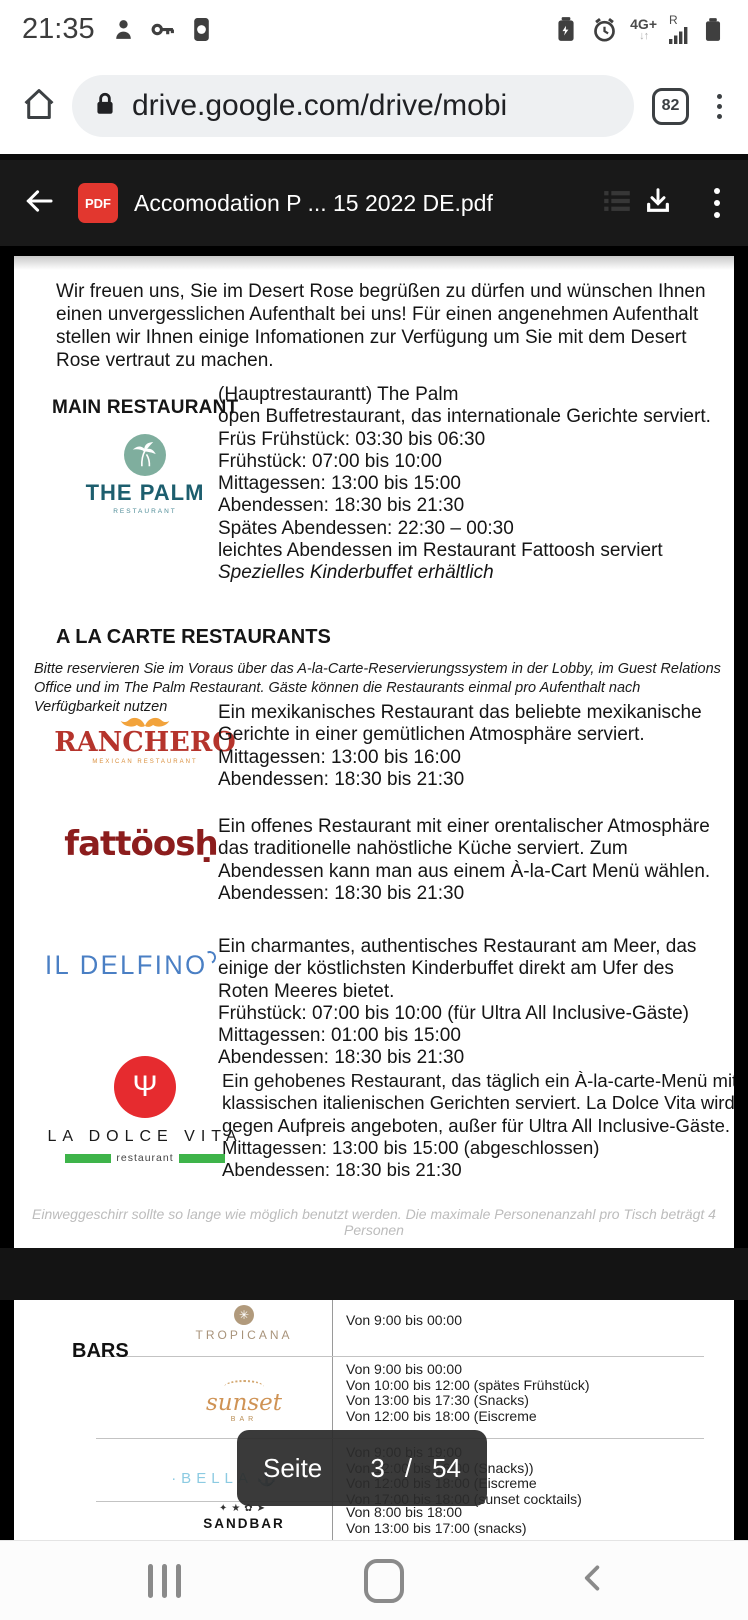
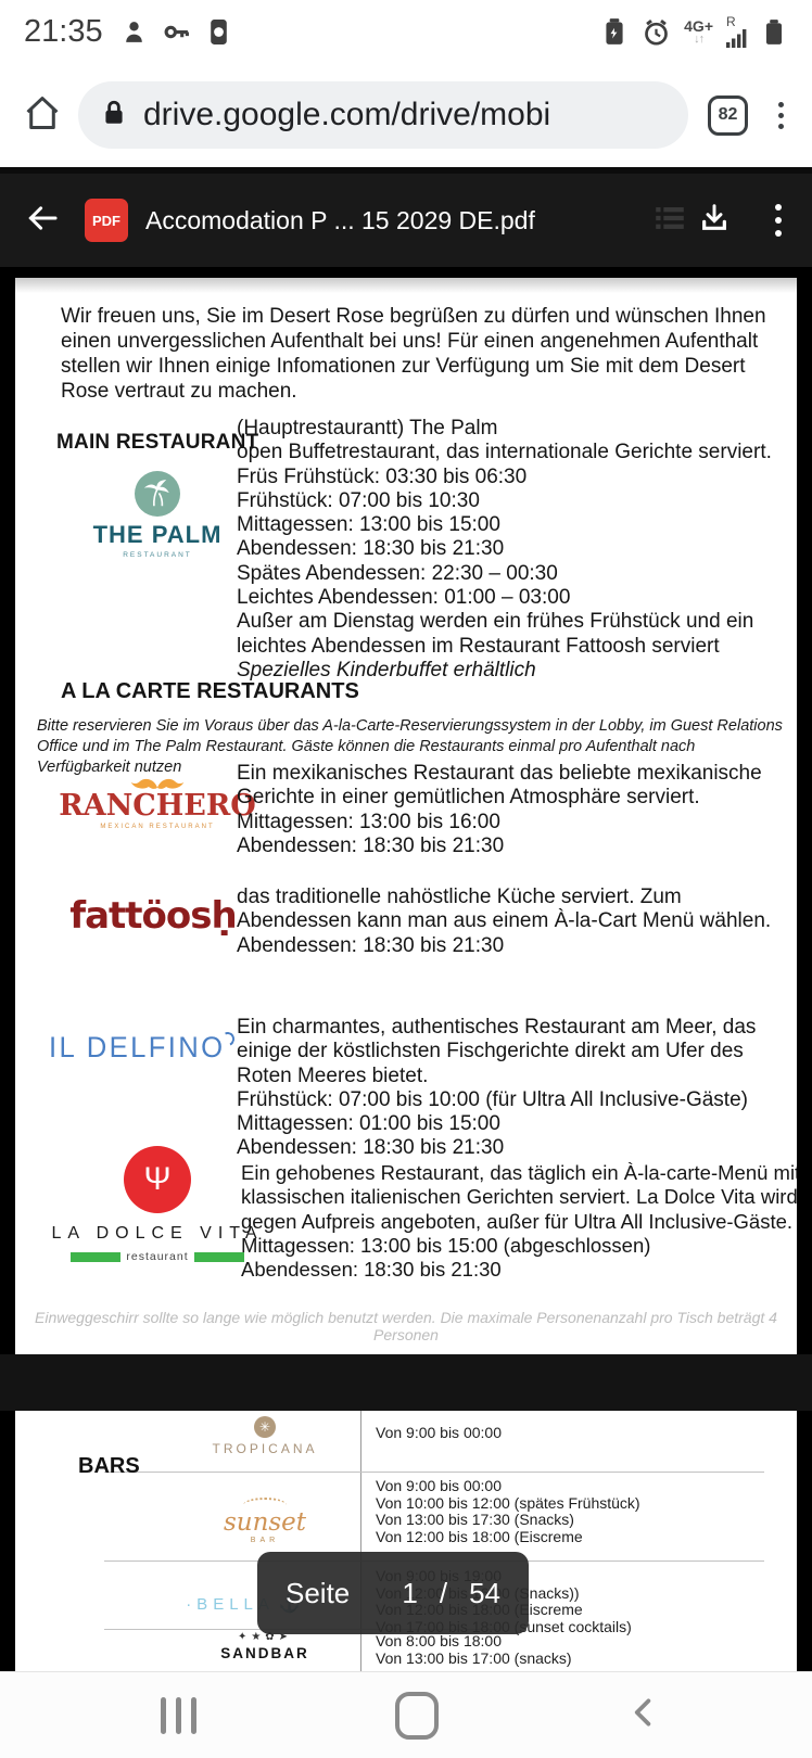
  21:35
  4G+
  ↓↑
  R
  drive.google.com/drive/mobi
  82
  PDF
- Accomodation P ... 15 2022 DE.pdf
+ Accomodation P ... 15 2029 DE.pdf
  Wir freuen uns, Sie im Desert Rose begrüßen zu dürfen und wünschen Ihnen einen unvergesslichen Aufenthalt bei uns! Für einen angenehmen Aufenthalt stellen wir Ihnen einige Infomationen zur Verfügung um Sie mit dem Desert Rose vertraut zu machen.
  MAIN RESTAURANT
  THE PALM
  (Hauptrestaurantt) The Palm
  open Buffetrestaurant, das internationale Gerichte serviert.
  Früs Frühstück: 03:30 bis 06:30
- Frühstück: 07:00 bis 10:00
+ Frühstück: 07:00 bis 10:30
  Mittagessen: 13:00 bis 15:00
  Abendessen: 18:30 bis 21:30
  Spätes Abendessen: 22:30 – 00:30
+ Leichtes Abendessen: 01:00 – 03:00
+ Außer am Dienstag werden ein frühes Frühstück und ein
  leichtes Abendessen im Restaurant Fattoosh serviert
  Spezielles Kinderbuffet erhältlich
  A LA CARTE RESTAURANTS
  Bitte reservieren Sie im Voraus über das A-la-Carte-Reservierungssystem in der Lobby, im Guest Relations Office und im The Palm Restaurant. Gäste können die Restaurants einmal pro Aufenthalt nach Verfügbarkeit nutzen
  RANCHERO
  Ein mexikanisches Restaurant das beliebte mexikanische
  Gerichte in einer gemütlichen Atmosphäre serviert.
  Mittagessen: 13:00 bis 16:00
  Abendessen: 18:30 bis 21:30
  fattöosḥ
- Ein offenes Restaurant mit einer orentalischer Atmosphäre
  das traditionelle nahöstliche Küche serviert. Zum
  Abendessen kann man aus einem À-la-Cart Menü wählen.
  Abendessen: 18:30 bis 21:30
  IL DELFINO
  Ein charmantes, authentisches Restaurant am Meer, das
- einige der köstlichsten Kinderbuffet direkt am Ufer des
+ einige der köstlichsten Fischgerichte direkt am Ufer des
  Roten Meeres bietet.
  Frühstück: 07:00 bis 10:00 (für Ultra All Inclusive-Gäste)
  Mittagessen: 01:00 bis 15:00
  Abendessen: 18:30 bis 21:30
  Ψ
  LA DOLCE VITA
  restaurant
  Ein gehobenes Restaurant, das täglich ein À-la-carte-Menü mi
  klassischen italienischen Gerichten serviert. La Dolce Vita wird
  gegen Aufpreis angeboten, außer für Ultra All Inclusive-Gäste.
  Mittagessen: 13:00 bis 15:00 (abgeschlossen)
  Abendessen: 18:30 bis 21:30
  Einweggeschirr sollte so lange wie möglich benutzt werden. Die maximale Personenanzahl pro Tisch beträgt 4 Personen
  BARS
  ✳
  TROPICANA
  Von 9:00 bis 00:00
  sunset
  Von 9:00 bis 00:00
  Von 10:00 bis 12:00 (spätes Frühstück)
  Von 13:00 bis 17:30 (Snacks)
  Von 12:00 bis 18:00 (Eiscreme
  ·BELL
  ✦★✿➤
  SANDBAR
  Von 8:00 bis 18:00
  Von 13:00 bis 17:00 (snacks)
  Seite
- 3
+ 1
  /
  54
